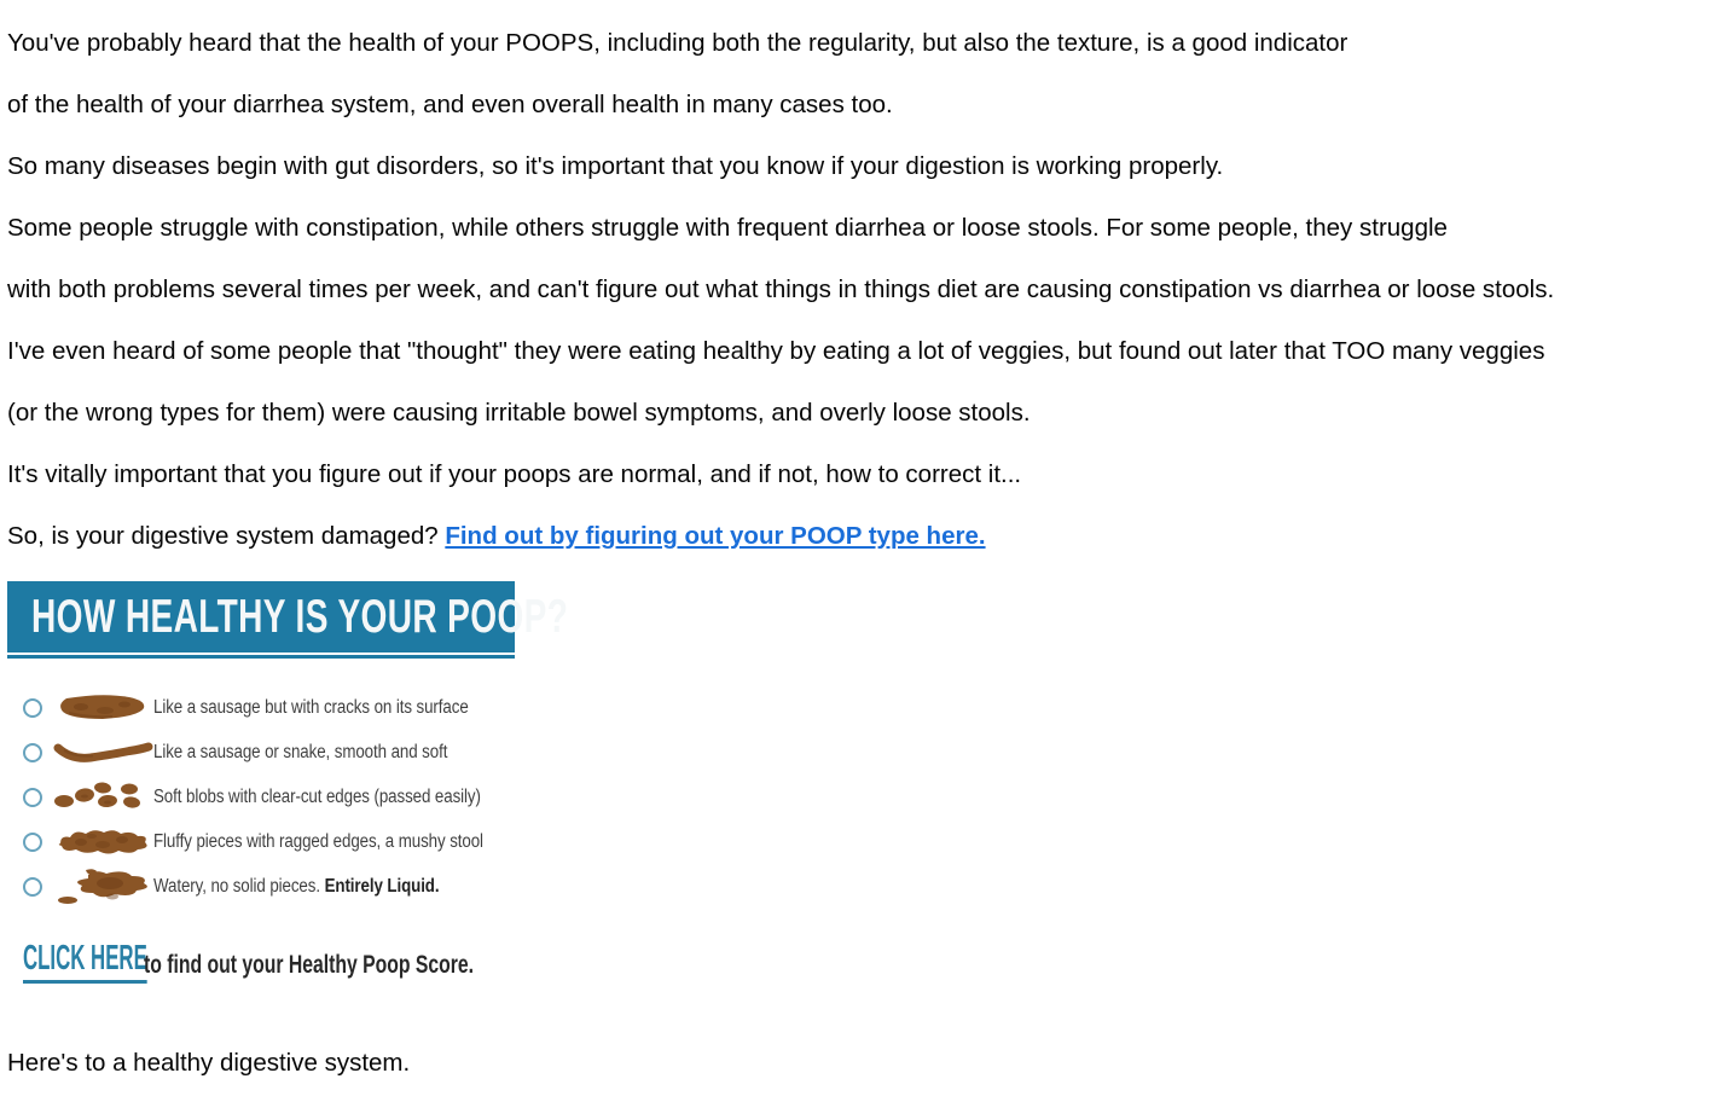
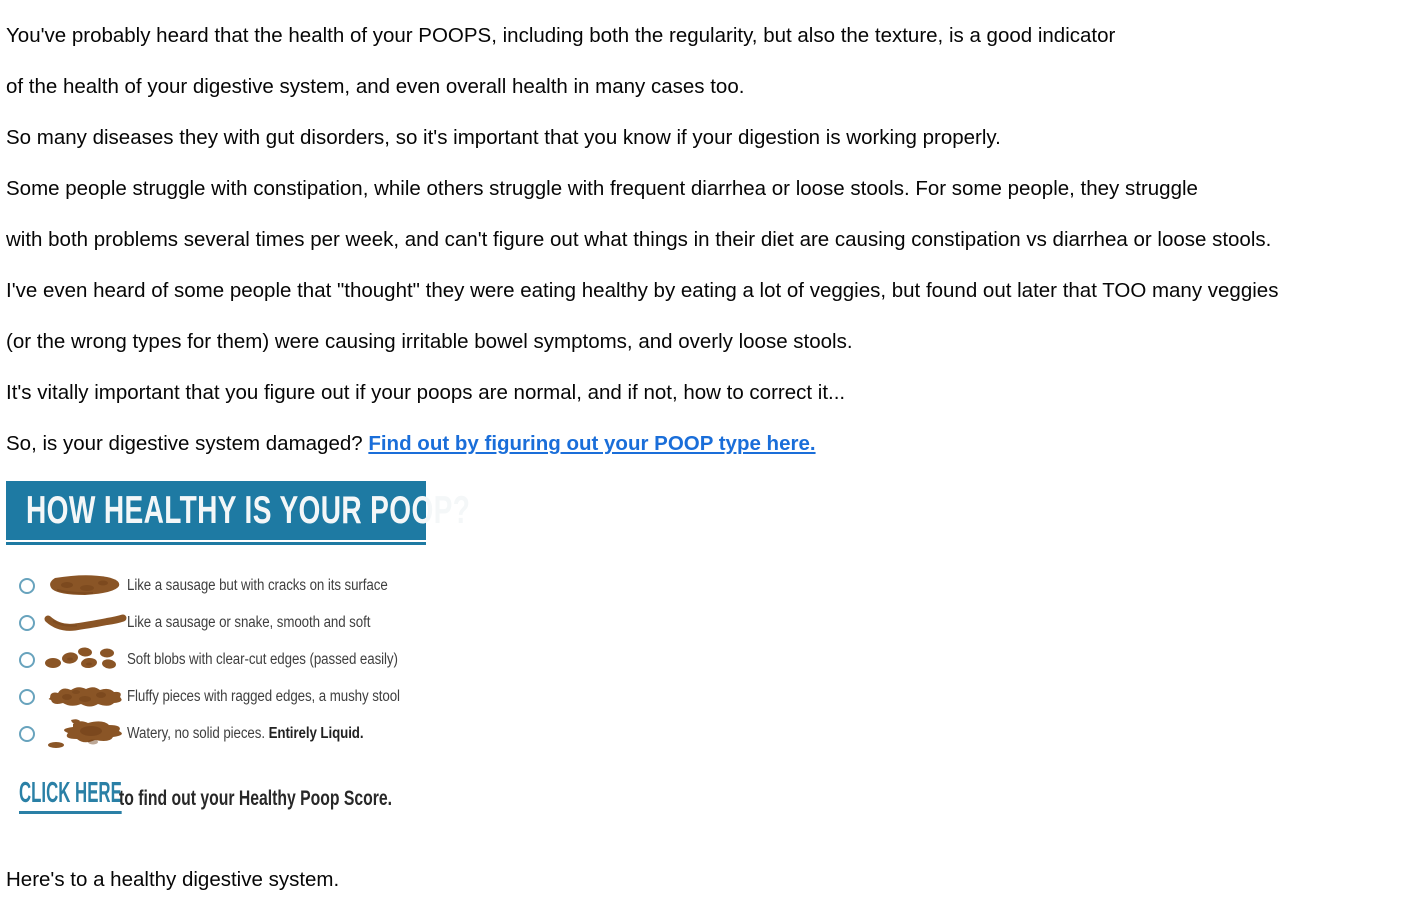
  You've probably heard that the health of your POOPS, including both the regularity, but also the texture, is a good indicator
- of the health of your diarrhea system, and even overall health in many cases too.
+ of the health of your digestive system, and even overall health in many cases too.
- So many diseases begin with gut disorders, so it's important that you know if your digestion is working properly.
+ So many diseases they with gut disorders, so it's important that you know if your digestion is working properly.
  Some people struggle with constipation, while others struggle with frequent diarrhea or loose stools. For some people, they struggle
- with both problems several times per week, and can't figure out what things in things diet are causing constipation vs diarrhea or loose stools.
+ with both problems several times per week, and can't figure out what things in their diet are causing constipation vs diarrhea or loose stools.
  I've even heard of some people that "thought" they were eating healthy by eating a lot of veggies, but found out later that TOO many veggies
  (or the wrong types for them) were causing irritable bowel symptoms, and overly loose stools.
  It's vitally important that you figure out if your poops are normal, and if not, how to correct it...
  So, is your digestive system damaged? Find out by figuring out your POOP type here.
  HOW HEALTHY IS YOUR POOP?
  Like a sausage but with cracks on its surface
  Like a sausage or snake, smooth and soft
  Soft blobs with clear-cut edges (passed easily)
  Fluffy pieces with ragged edges, a mushy stool
  Watery, no solid pieces. Entirely Liquid.
  CLICK HERE
  to find out your Healthy Poop Score.
  Here's to a healthy digestive system.
